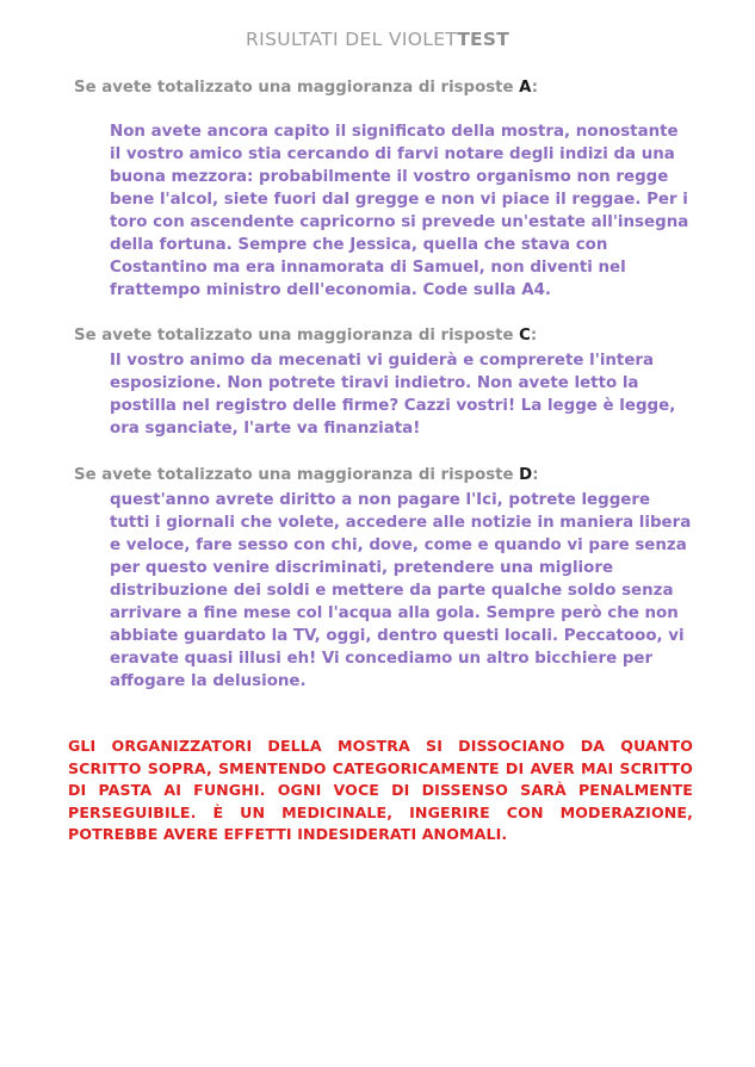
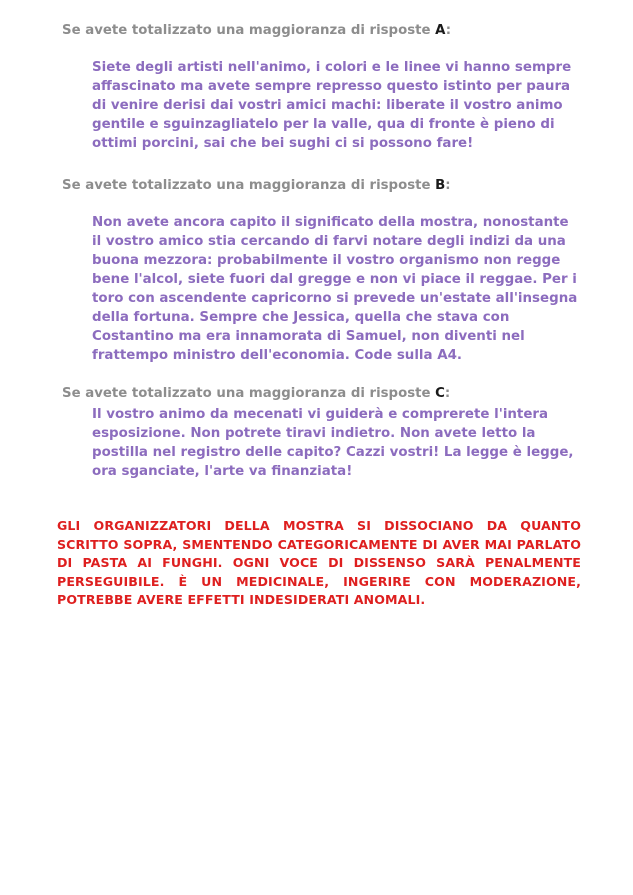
- RISULTATI DEL VIOLETTEST
  Se avete totalizzato una maggioranza di risposte A:
+ Siete degli artisti nell'animo, i colori e le linee vi hanno sempre affascinato ma avete sempre represso questo istinto per paura di venire derisi dai vostri amici machi: liberate il vostro animo gentile e sguinzagliatelo per la valle, qua di fronte è pieno di ottimi porcini, sai che bei sughi ci si possono fare!
+ Se avete totalizzato una maggioranza di risposte B:
  Non avete ancora capito il significato della mostra, nonostante il vostro amico stia cercando di farvi notare degli indizi da una buona mezzora: probabilmente il vostro organismo non regge bene l'alcol, siete fuori dal gregge e non vi piace il reggae. Per i toro con ascendente capricorno si prevede un'estate all'insegna della fortuna. Sempre che Jessica, quella che stava con Costantino ma era innamorata di Samuel, non diventi nel frattempo ministro dell'economia. Code sulla A4.
  Se avete totalizzato una maggioranza di risposte C:
- Il vostro animo da mecenati vi guiderà e comprerete l'intera esposizione. Non potrete tiravi indietro. Non avete letto la postilla nel registro delle firme? Cazzi vostri! La legge è legge, ora sganciate, l'arte va finanziata!
+ Il vostro animo da mecenati vi guiderà e comprerete l'intera esposizione. Non potrete tiravi indietro. Non avete letto la postilla nel registro delle capito? Cazzi vostri! La legge è legge, ora sganciate, l'arte va finanziata!
- Se avete totalizzato una maggioranza di risposte D:
- quest'anno avrete diritto a non pagare l'Ici, potrete leggere tutti i giornali che volete, accedere alle notizie in maniera libera e veloce, fare sesso con chi, dove, come e quando vi pare senza per questo venire discriminati, pretendere una migliore distribuzione dei soldi e mettere da parte qualche soldo senza arrivare a fine mese col l'acqua alla gola. Sempre però che non abbiate guardato la TV, oggi, dentro questi locali. Peccatooo, vi eravate quasi illusi eh! Vi concediamo un altro bicchiere per affogare la delusione.
- GLI ORGANIZZATORI DELLA MOSTRA SI DISSOCIANO DA QUANTO SCRITTO SOPRA, SMENTENDO CATEGORICAMENTE DI AVER MAI SCRITTO DI PASTA AI FUNGHI. OGNI VOCE DI DISSENSO SARÀ PENALMENTE PERSEGUIBILE. È UN MEDICINALE, INGERIRE CON MODERAZIONE, POTREBBE AVERE EFFETTI INDESIDERATI ANOMALI.
+ GLI ORGANIZZATORI DELLA MOSTRA SI DISSOCIANO DA QUANTO SCRITTO SOPRA, SMENTENDO CATEGORICAMENTE DI AVER MAI PARLATO DI PASTA AI FUNGHI. OGNI VOCE DI DISSENSO SARÀ PENALMENTE PERSEGUIBILE. È UN MEDICINALE, INGERIRE CON MODERAZIONE, POTREBBE AVERE EFFETTI INDESIDERATI ANOMALI.
